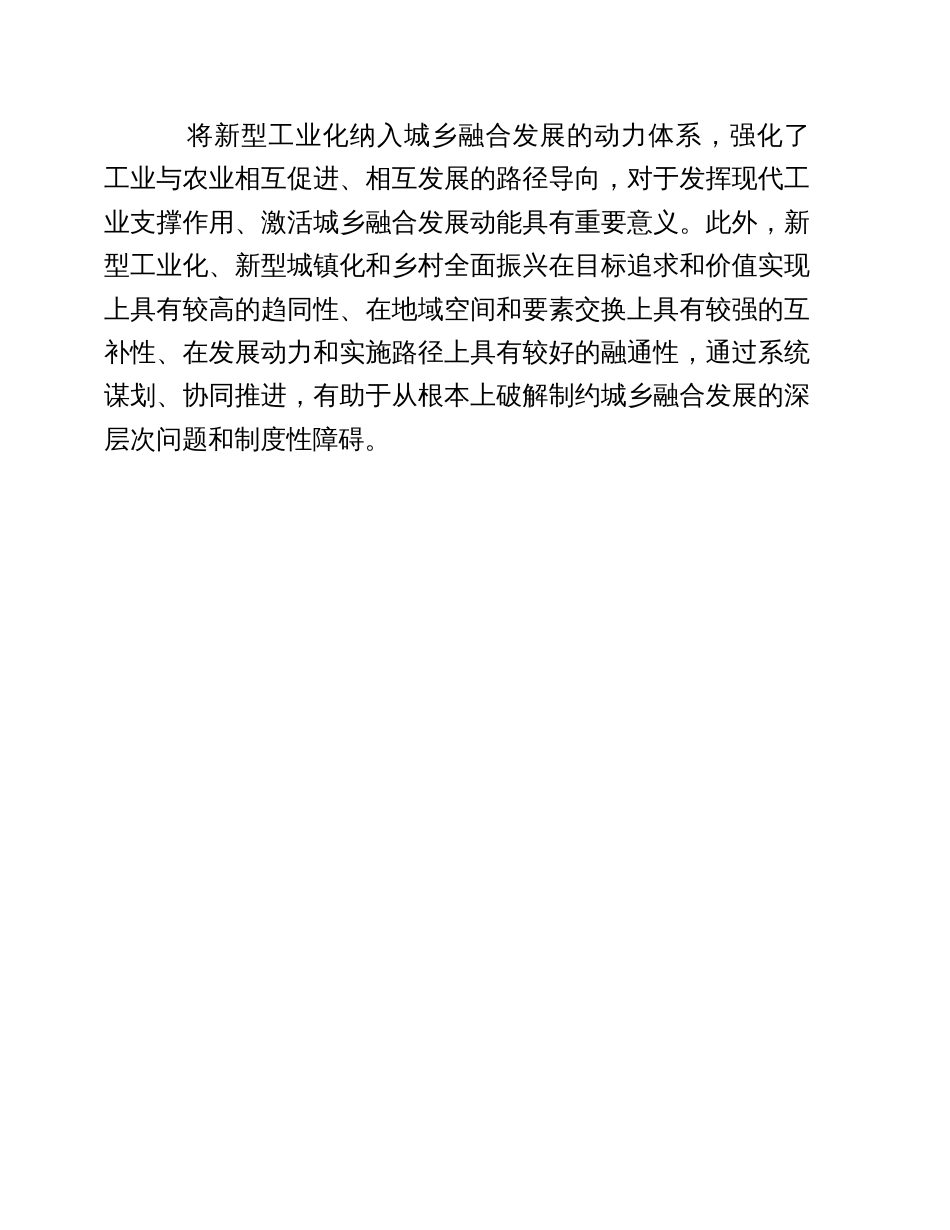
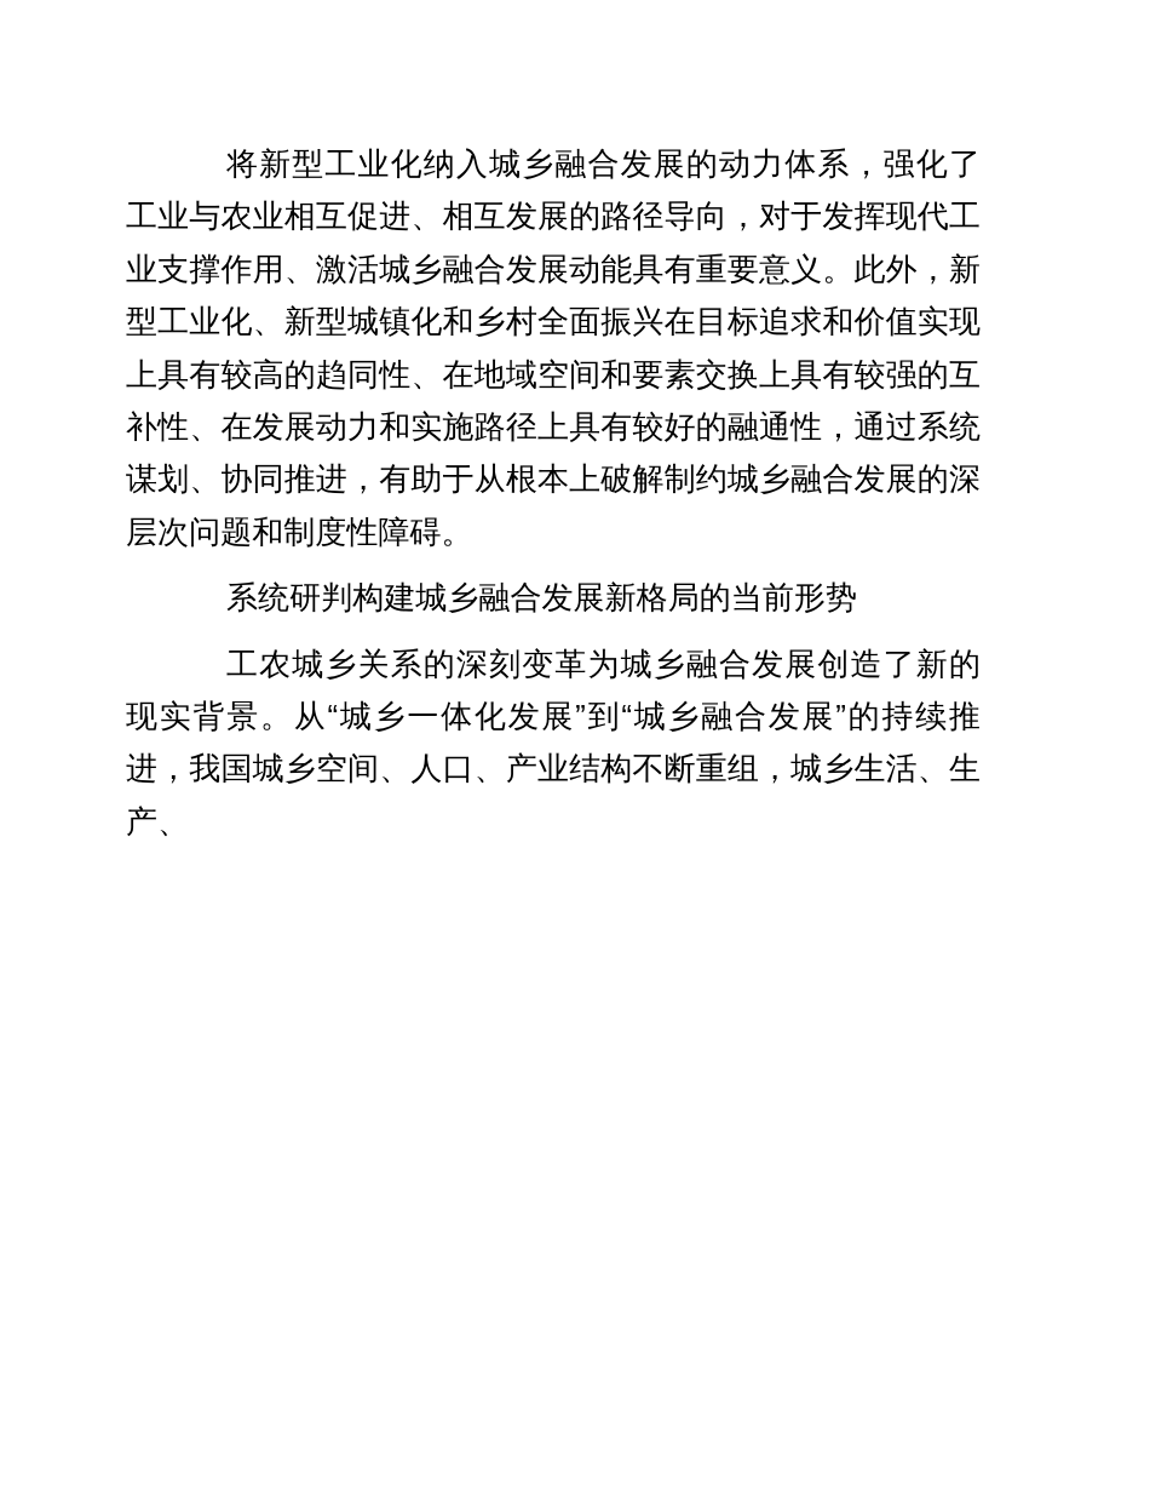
  将新型工业化纳入城乡融合发展的动力体系，强化了工业与农业相互促进、相互发展的路径导向，对于发挥现代工业支撑作用、激活城乡融合发展动能具有重要意义。此外，新型工业化、新型城镇化和乡村全面振兴在目标追求和价值实现上具有较高的趋同性、在地域空间和要素交换上具有较强的互补性、在发展动力和实施路径上具有较好的融通性，通过系统谋划、协同推进，有助于从根本上破解制约城乡融合发展的深层次问题和制度性障碍。
+ 系统研判构建城乡融合发展新格局的当前形势
+ 工农城乡关系的深刻变革为城乡融合发展创造了新的现实背景。从“城乡一体化发展”到“城乡融合发展”的持续推进，我国城乡空间、人口、产业结构不断重组，城乡生活、生产、
